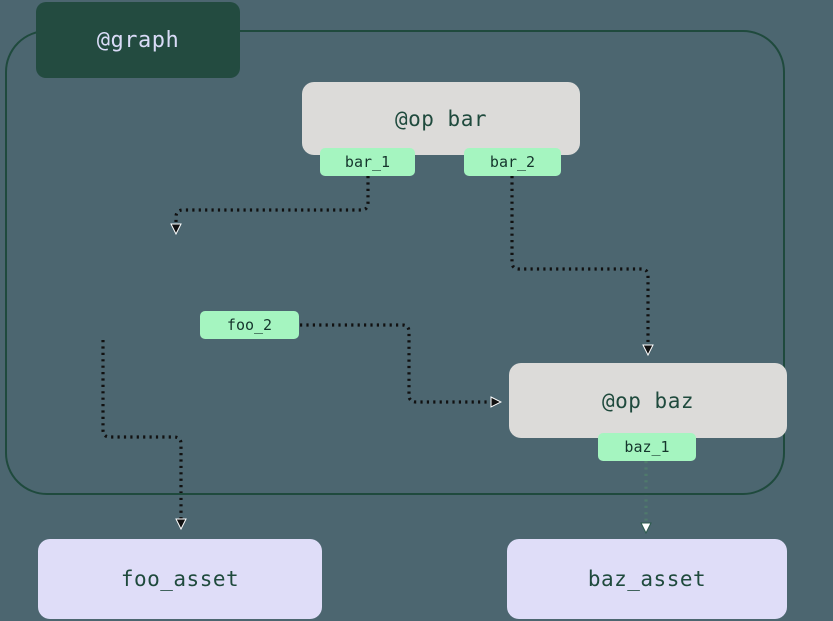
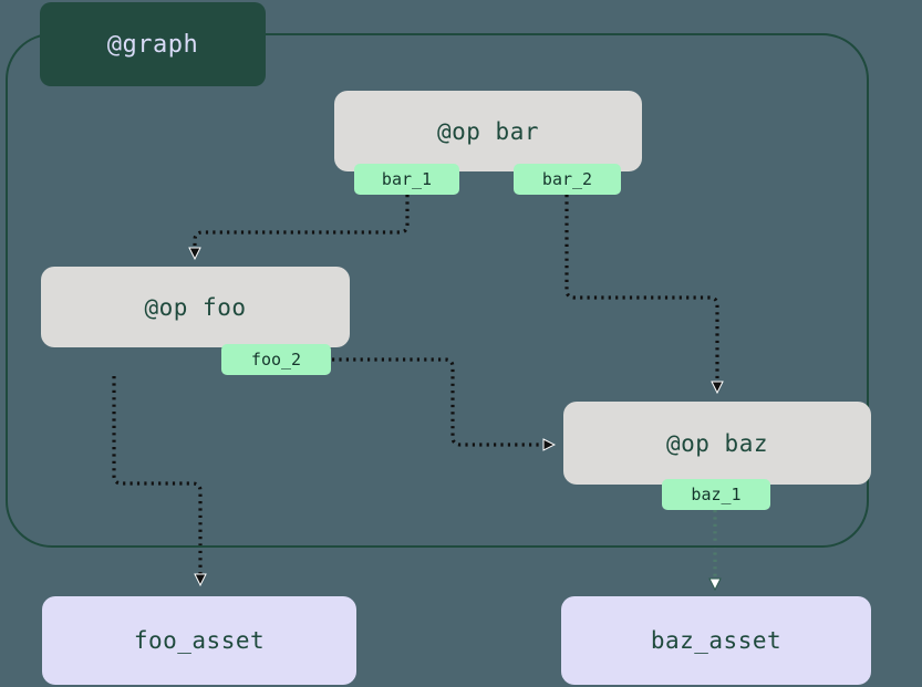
  @graph
  @op bar
  bar_1
  bar_2
+ @op foo
  foo_2
  @op baz
  baz_1
  foo_asset
  baz_asset
